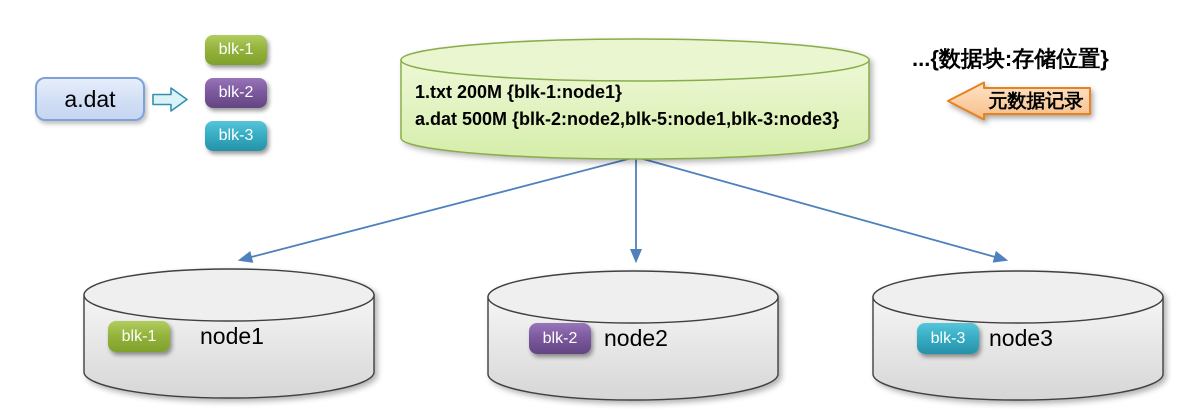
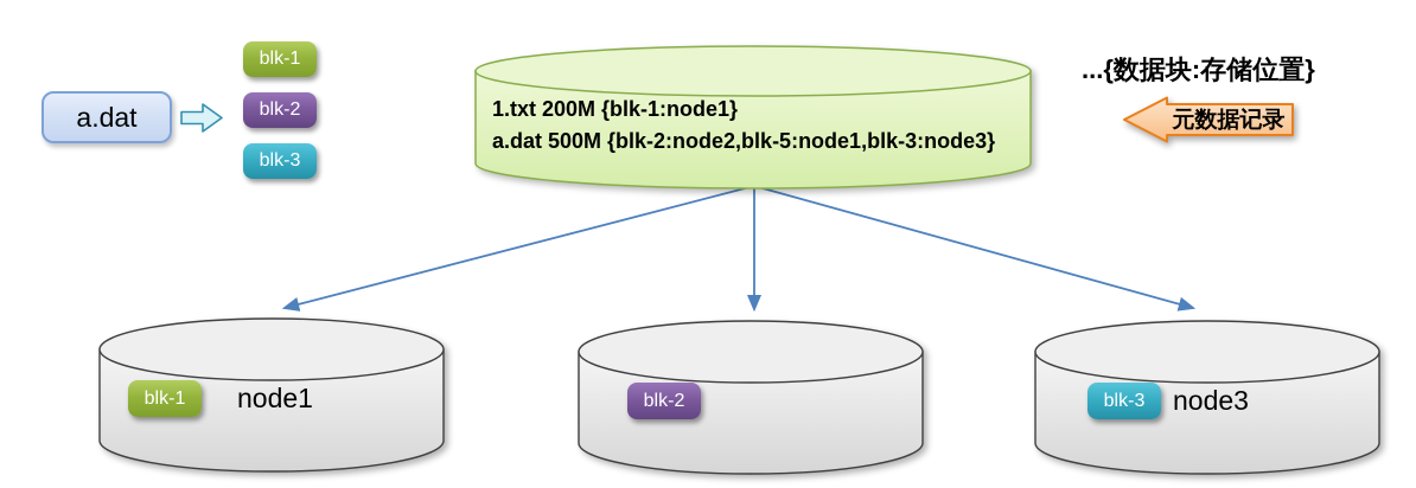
  a.dat
  blk-1
  blk-2
  blk-3
  1.txt 200M {blk-1:node1}
  a.dat 500M {blk-2:node2,blk-5:node1,blk-3:node3}
  ...{数据块:存储位置}
  元数据记录
  blk-1
  node1
  blk-2
- node2
  blk-3
  node3
